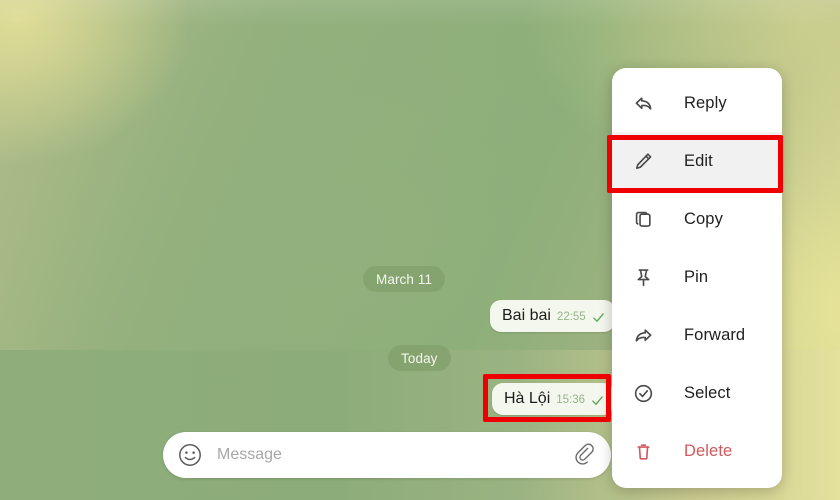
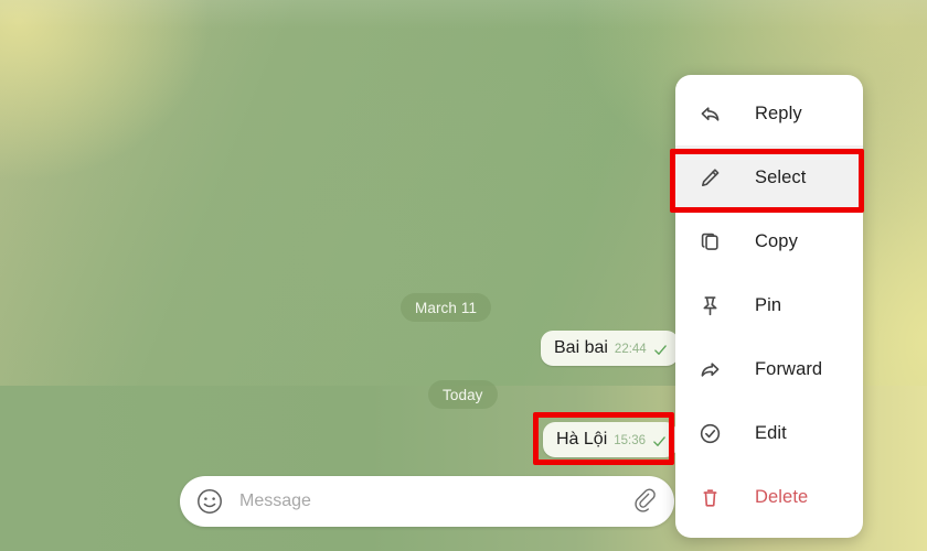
  March 11
  Today
  Bai bai
- 22:55
+ 22:44
  Hà Lội
  15:36
  Message
  Reply
- Edit
+ Select
  Copy
  Pin
  Forward
- Select
+ Edit
  Delete
